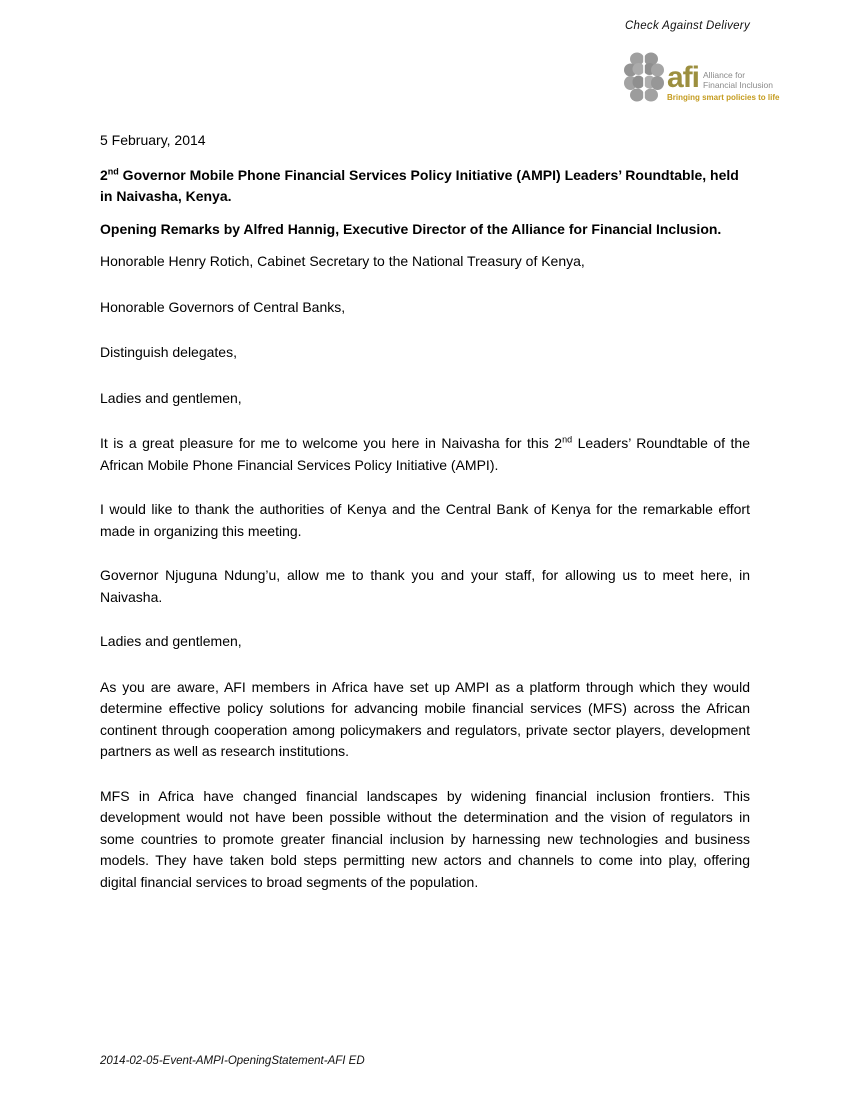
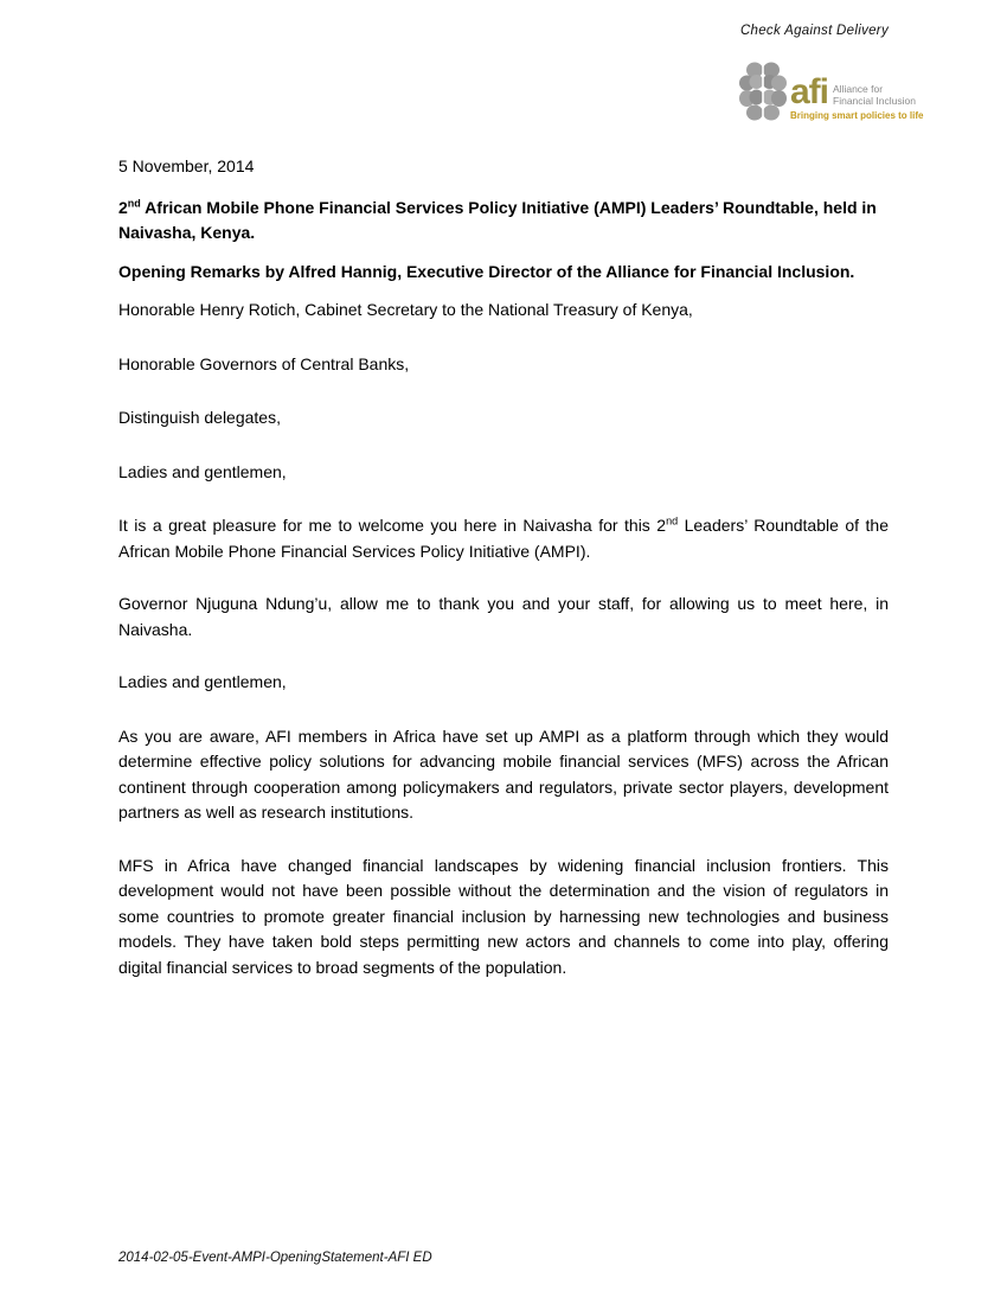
  Check Against Delivery
  afi
  Alliance for
  Financial Inclusion
  Bringing smart policies to life
- 5 February, 2014
+ 5 November, 2014
- 2nd Governor Mobile Phone Financial Services Policy Initiative (AMPI) Leaders’ Roundtable, held in Naivasha, Kenya.
+ 2nd African Mobile Phone Financial Services Policy Initiative (AMPI) Leaders’ Roundtable, held in Naivasha, Kenya.
  Opening Remarks by Alfred Hannig, Executive Director of the Alliance for Financial Inclusion.
  Honorable Henry Rotich, Cabinet Secretary to the National Treasury of Kenya,
  Honorable Governors of Central Banks,
  Distinguish delegates,
  Ladies and gentlemen,
  It is a great pleasure for me to welcome you here in Naivasha for this 2nd Leaders’ Roundtable of the African Mobile Phone Financial Services Policy Initiative (AMPI).
- I would like to thank the authorities of Kenya and the Central Bank of Kenya for the remarkable effort made in organizing this meeting.
  Governor Njuguna Ndung’u, allow me to thank you and your staff, for allowing us to meet here, in Naivasha.
  Ladies and gentlemen,
  As you are aware, AFI members in Africa have set up AMPI as a platform through which they would determine effective policy solutions for advancing mobile financial services (MFS) across the African continent through cooperation among policymakers and regulators, private sector players, development partners as well as research institutions.
  MFS in Africa have changed financial landscapes by widening financial inclusion frontiers. This development would not have been possible without the determination and the vision of regulators in some countries to promote greater financial inclusion by harnessing new technologies and business models. They have taken bold steps permitting new actors and channels to come into play, offering digital financial services to broad segments of the population.
  2014-02-05-Event-AMPI-OpeningStatement-AFI ED
